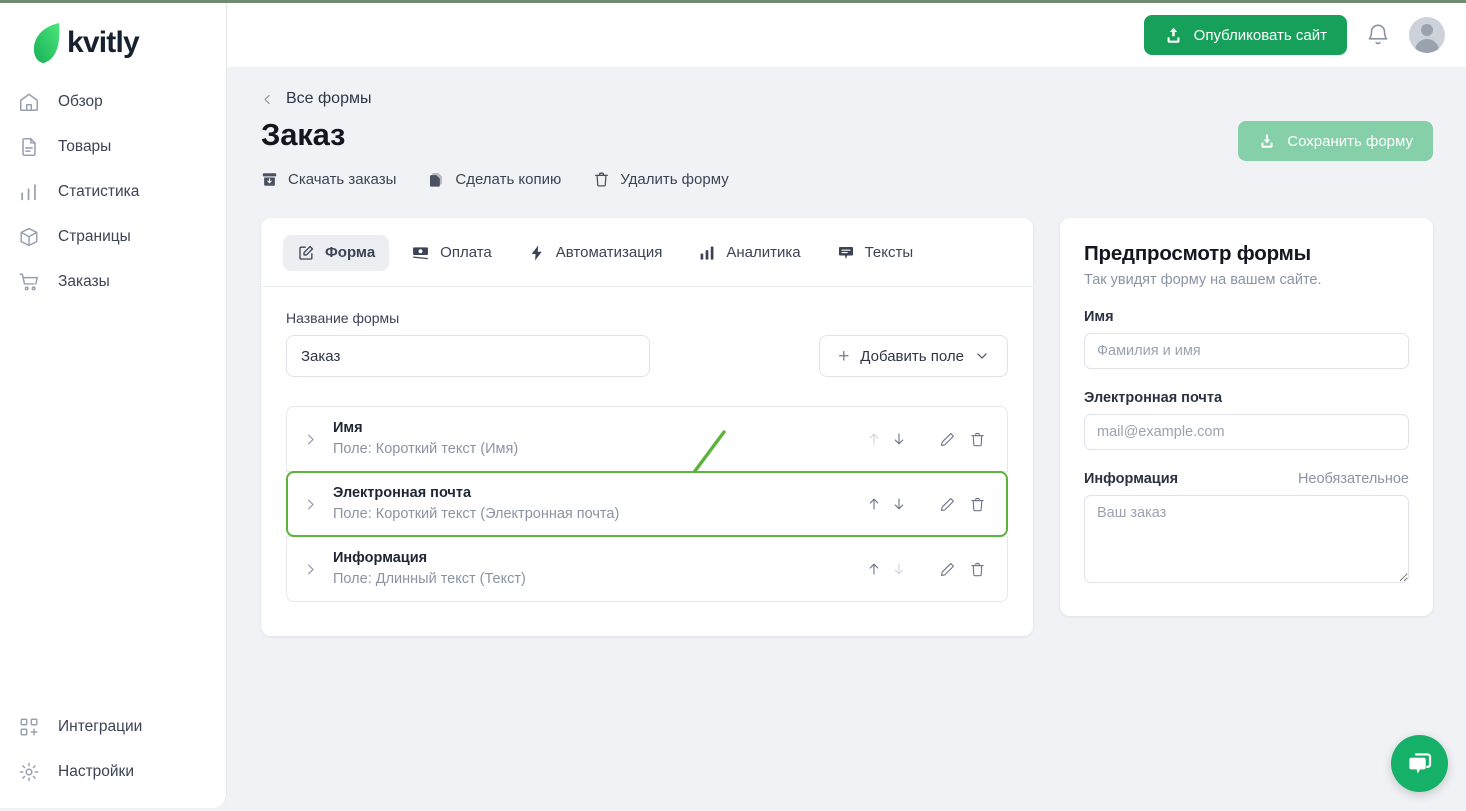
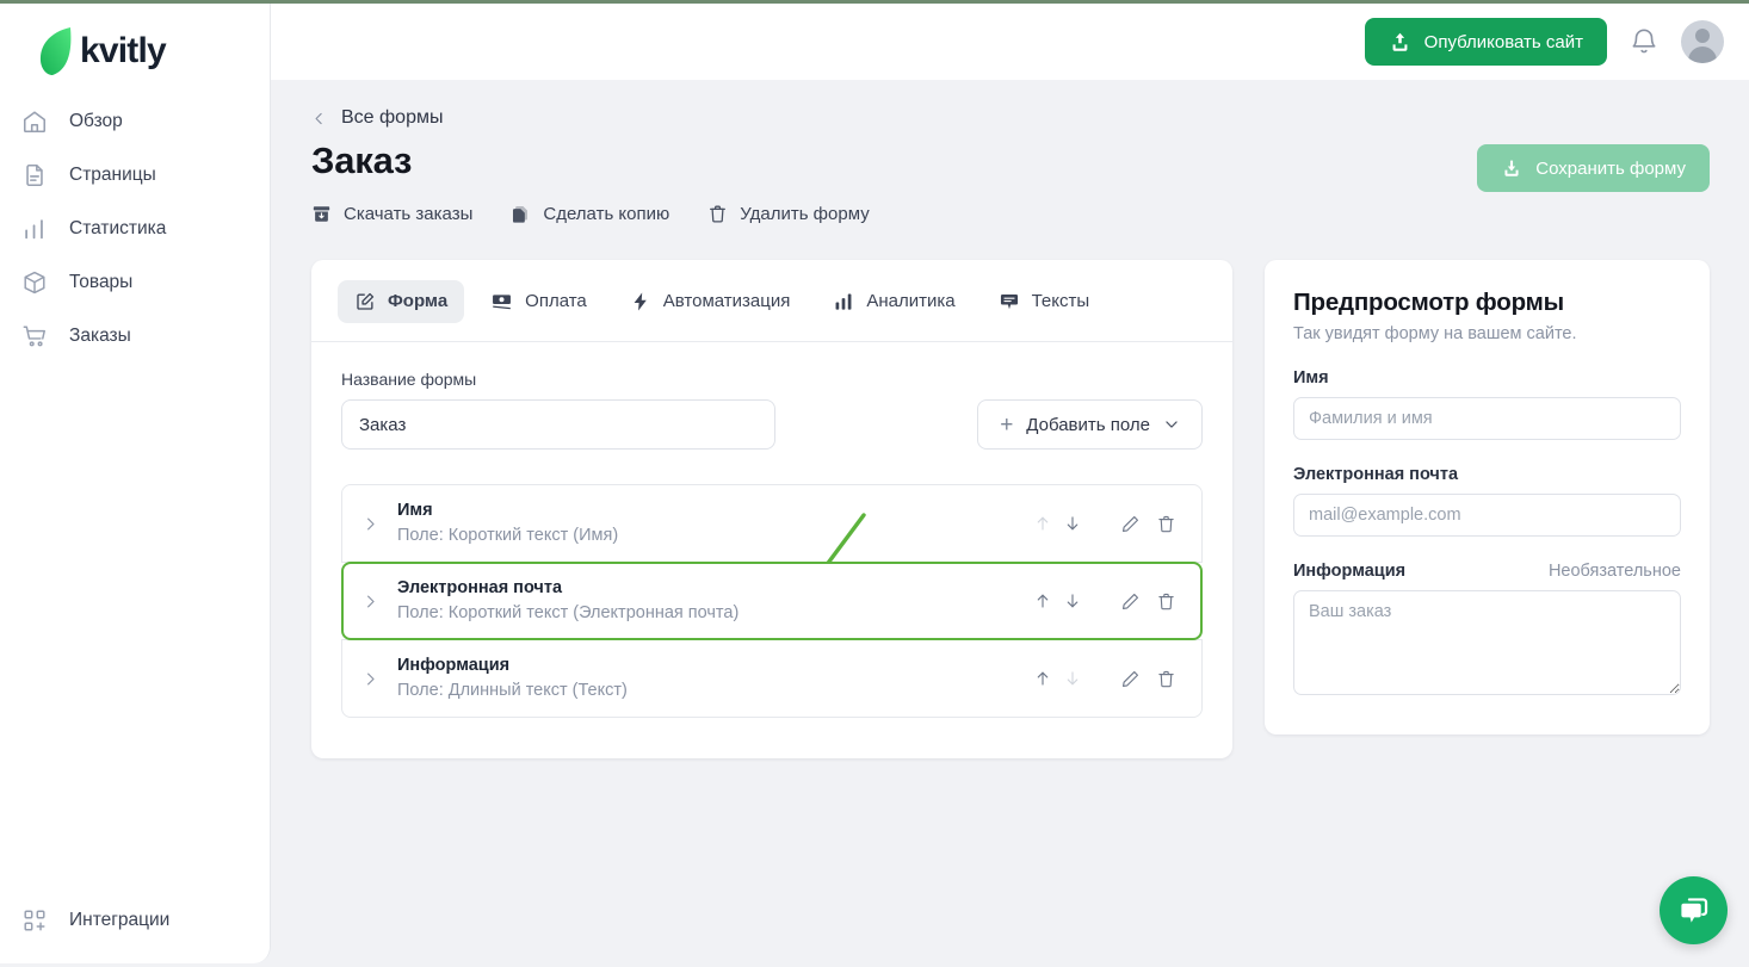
  kvitly
  Обзор
- Товары
+ Страницы
  Статистика
- Страницы
+ Товары
  Заказы
  Интеграции
- Настройки
  Опубликовать сайт
  Все формы
  Заказ
  Скачать заказы
  Сделать копию
  Удалить форму
  Сохранить форму
  Форма
  Оплата
  Автоматизация
  Аналитика
  Тексты
  Название формы
  Заказ
  +
  Добавить поле
  Имя
  Поле: Короткий текст (Имя)
  Электронная почта
  Поле: Короткий текст (Электронная почта)
  Информация
  Поле: Длинный текст (Текст)
  Предпросмотр формы
  Так увидят форму на вашем сайте.
  Имя
  Фамилия и имя
  Электронная почта
  mail@example.com
  Информация
  Необязательное
  Ваш заказ
